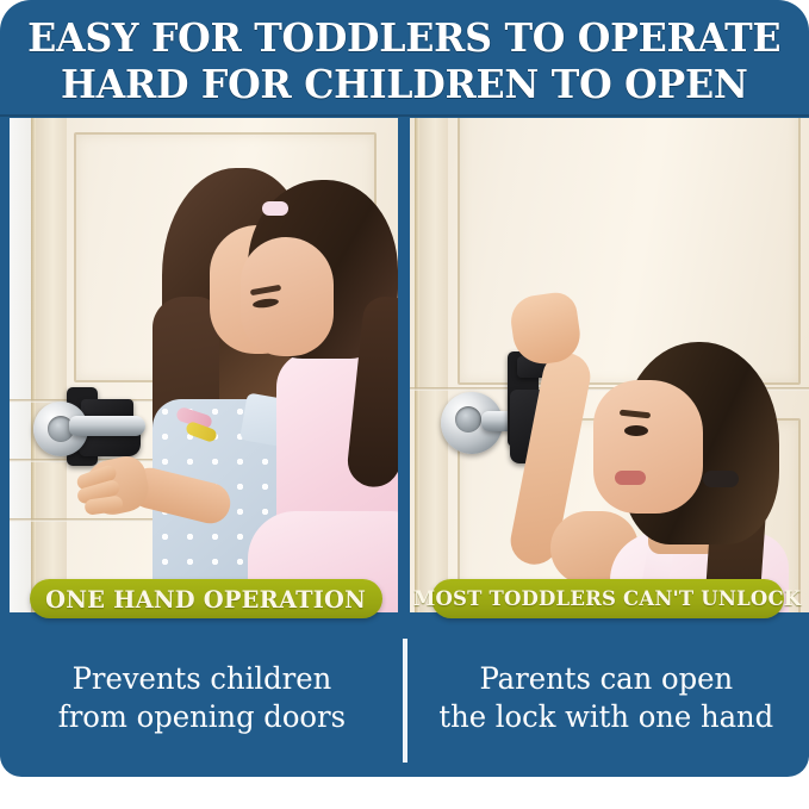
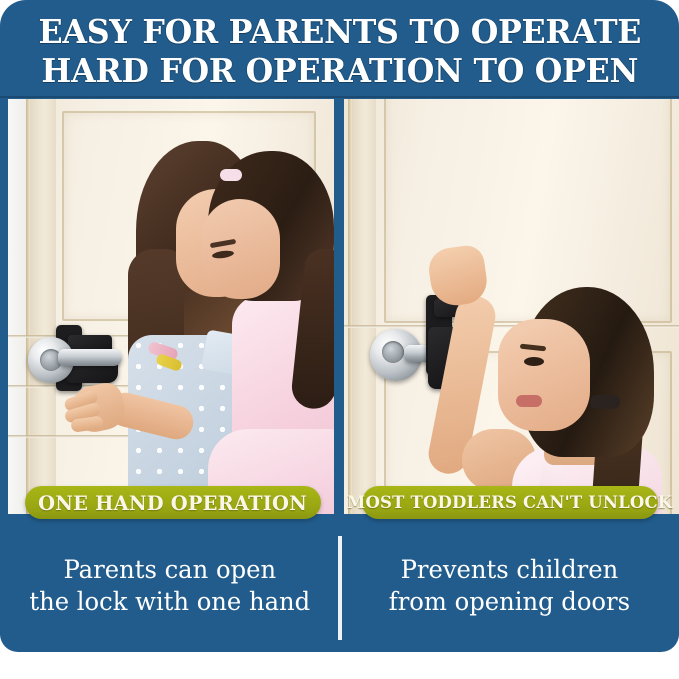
- EASY FOR TODDLERS TO OPERATE
+ EASY FOR PARENTS TO OPERATE
- HARD FOR CHILDREN TO OPEN
+ HARD FOR OPERATION TO OPEN
  ONE HAND OPERATION
  MOST TODDLERS CAN'T UNLOCK
- Prevents children
+ Parents can open
- from opening doors
+ the lock with one hand
- Parents can open
+ Prevents children
- the lock with one hand
+ from opening doors
